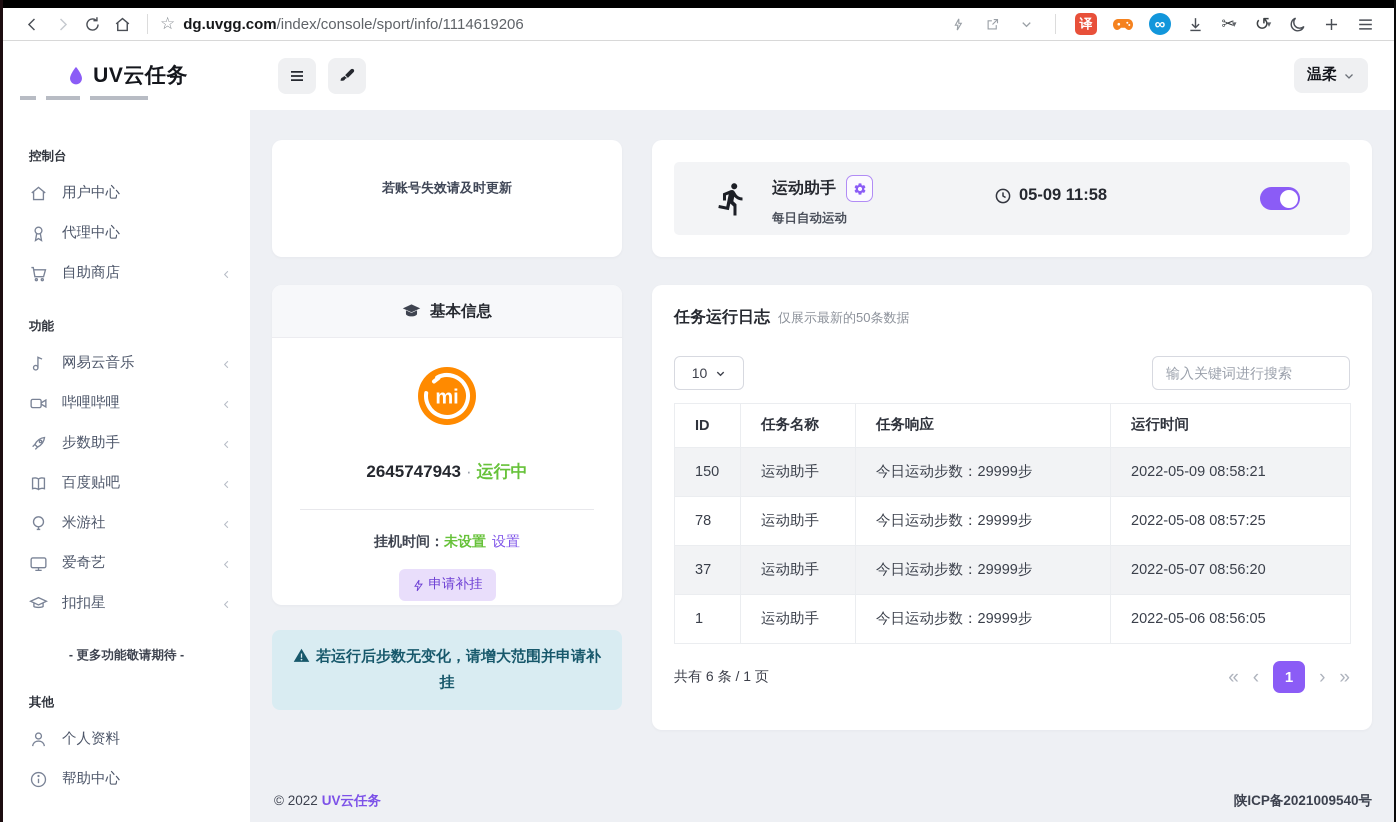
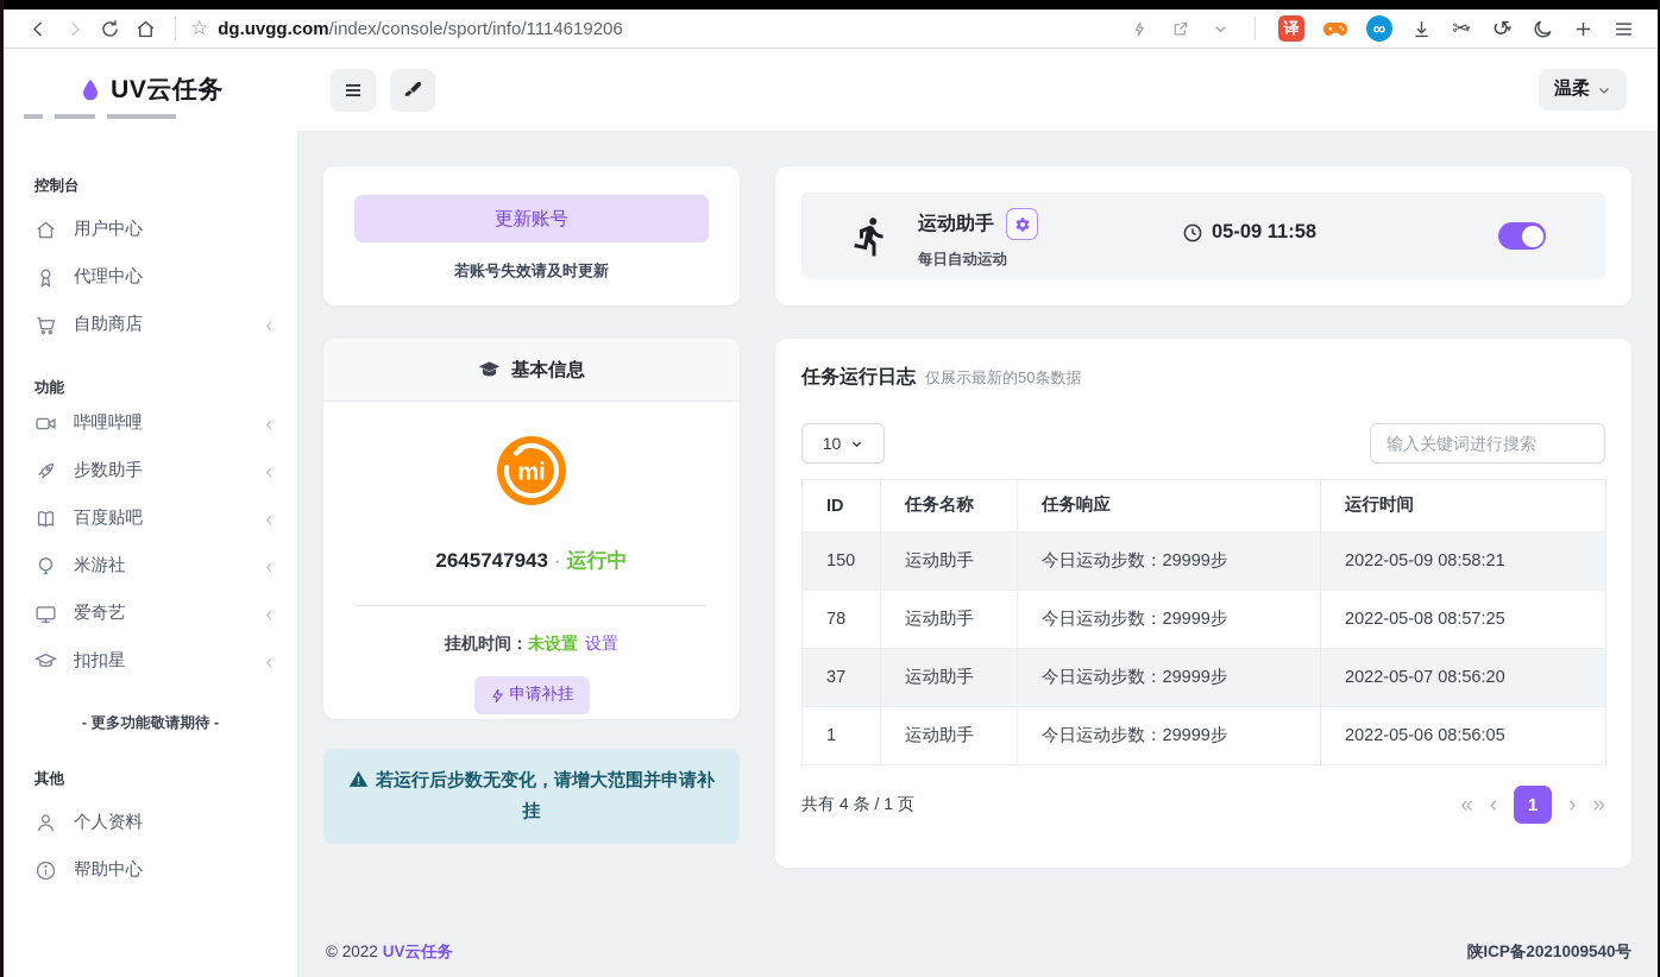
  ☆
  dg.uvgg.com/index/console/sport/info/1114619206
  译
  ∞
  ✂
  ▾
  ↺
  ▾
  UV云任务
  温柔
  控制台
  用户中心
  代理中心
  自助商店
  功能
- 网易云音乐
  哔哩哔哩
  步数助手
  百度贴吧
  米游社
  爱奇艺
  扣扣星
  - 更多功能敬请期待 -
  其他
  个人资料
  帮助中心
+ 更新账号
  若账号失效请及时更新
  运动助手
  每日自动运动
  05-09 11:58
  基本信息
  mi
  2645747943 · 运行中
  挂机时间：未设置 设置
  申请补挂
  若运行后步数无变化，请增大范围并申请补挂
  任务运行日志
  仅展示最新的50条数据
  10
  输入关键词进行搜索
  ID	任务名称	任务响应	运行时间
  150	运动助手	今日运动步数：29999步	2022-05-09 08:58:21
  78	运动助手	今日运动步数：29999步	2022-05-08 08:57:25
  37	运动助手	今日运动步数：29999步	2022-05-07 08:56:20
  1	运动助手	今日运动步数：29999步	2022-05-06 08:56:05
- 共有 6 条 / 1 页
+ 共有 4 条 / 1 页
  «
  ‹
  1
  ›
  »
  © 2022 UV云任务
  陕ICP备2021009540号
